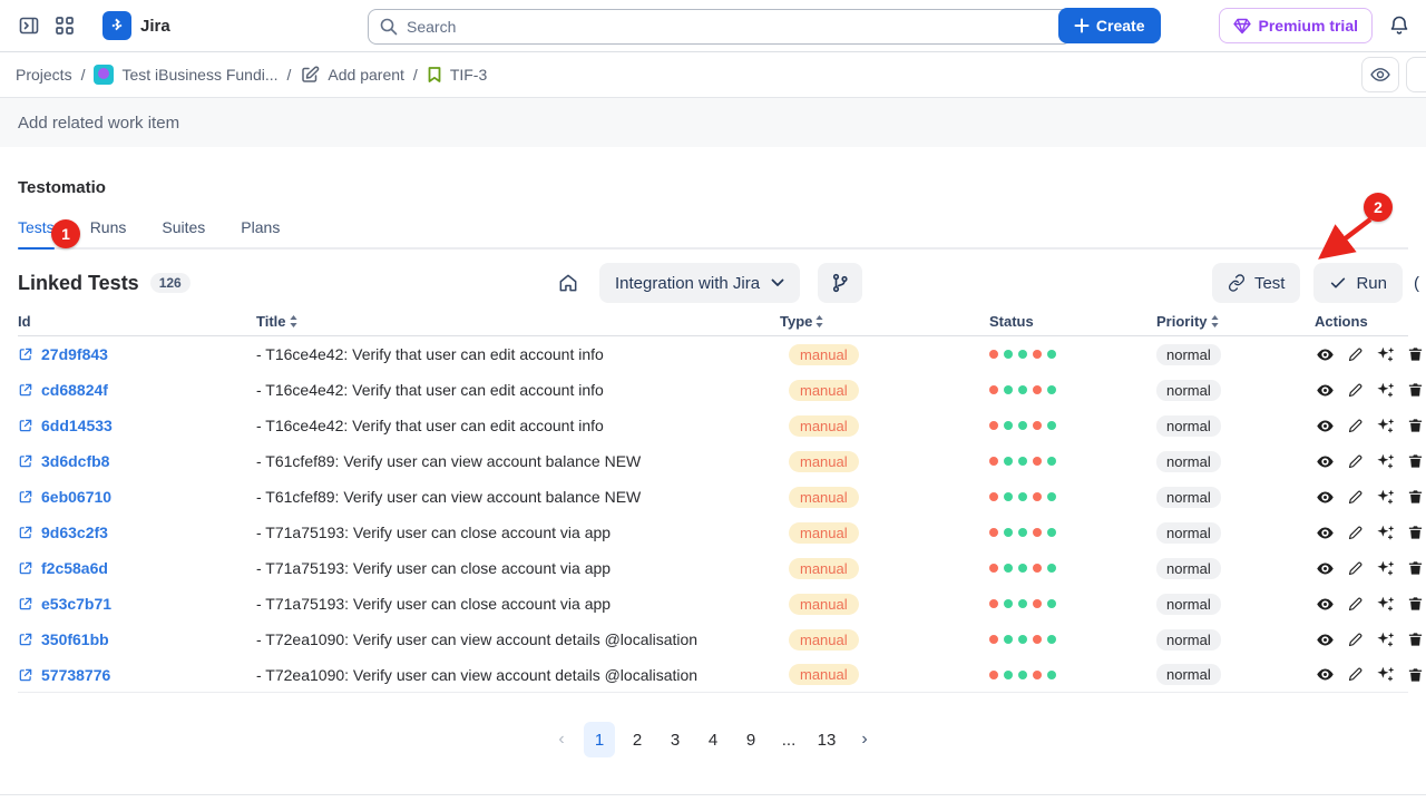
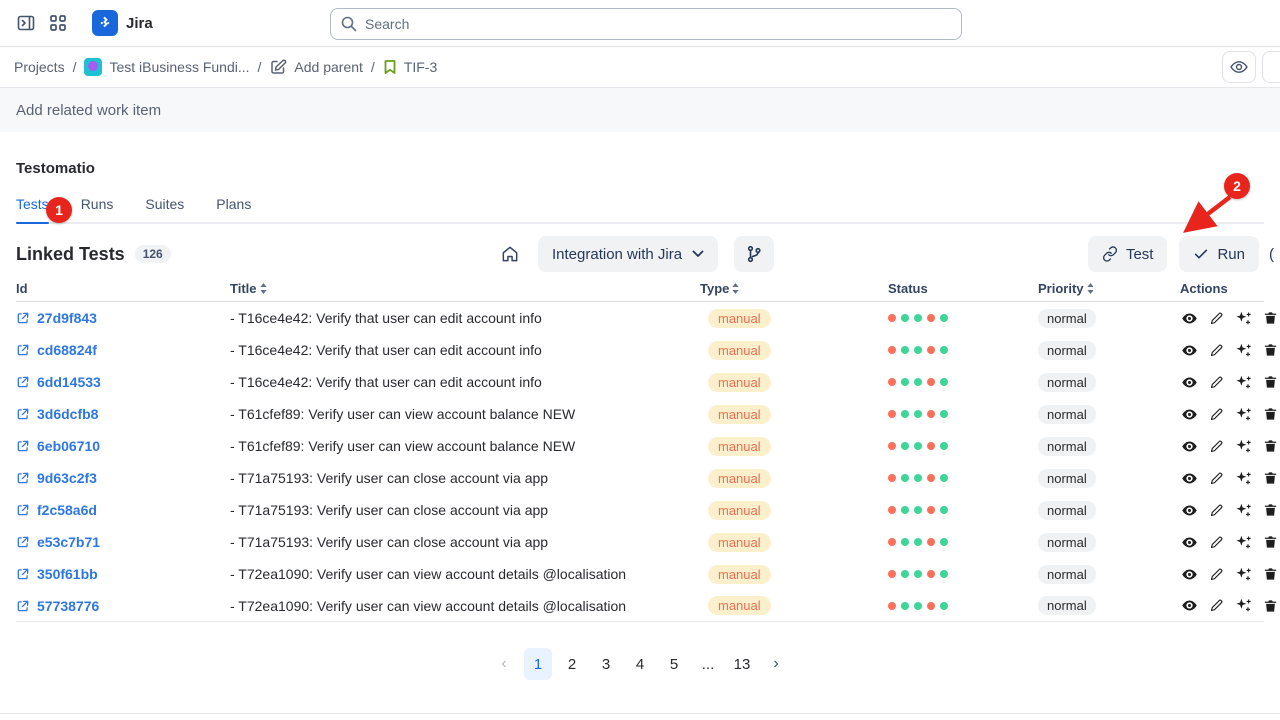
  Jira
  Search
- Create
- Premium trial
  Projects
  /
  Test iBusiness Fundi...
  /
  Add parent
  /
  TIF-3
  Add related work item
  Testomatio
  Tests
  Runs
  Suites
  Plans
  Linked Tests
  126
  Integration with Jira
  Test
  Run
  (
  Id
  Title
  Type
  Status
  Priority
  Actions
  27d9f843
  - T16ce4e42: Verify that user can edit account info
  manual
  normal
  cd68824f
  - T16ce4e42: Verify that user can edit account info
  manual
  normal
  6dd14533
  - T16ce4e42: Verify that user can edit account info
  manual
  normal
  3d6dcfb8
  - T61cfef89: Verify user can view account balance NEW
  manual
  normal
  6eb06710
  - T61cfef89: Verify user can view account balance NEW
  manual
  normal
  9d63c2f3
  - T71a75193: Verify user can close account via app
  manual
  normal
  f2c58a6d
  - T71a75193: Verify user can close account via app
  manual
  normal
  e53c7b71
  - T71a75193: Verify user can close account via app
  manual
  normal
  350f61bb
  - T72ea1090: Verify user can view account details @localisation
  manual
  normal
  57738776
  - T72ea1090: Verify user can view account details @localisation
  manual
  normal
  ‹
  1
  2
  3
  4
- 9
+ 5
  ...
  13
  ›
  1
  2
